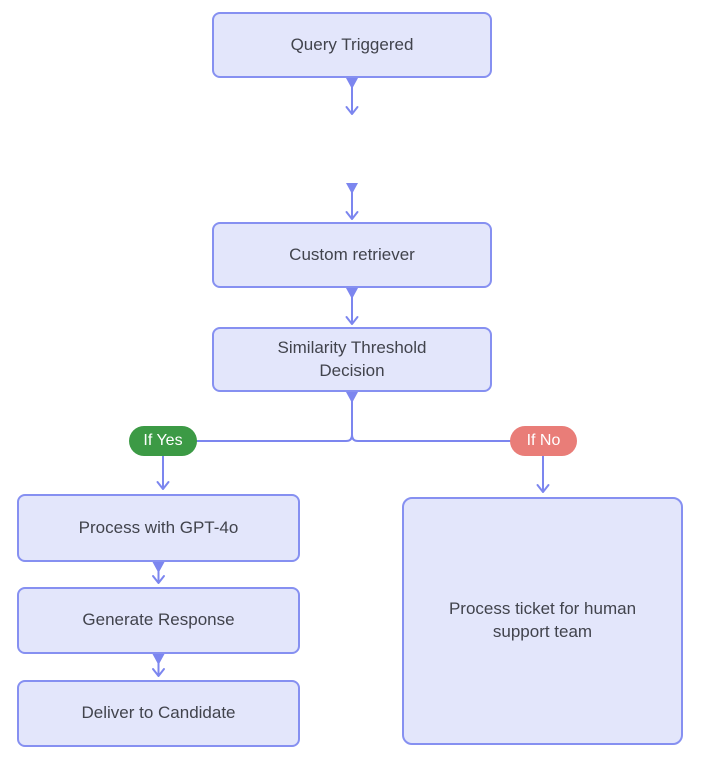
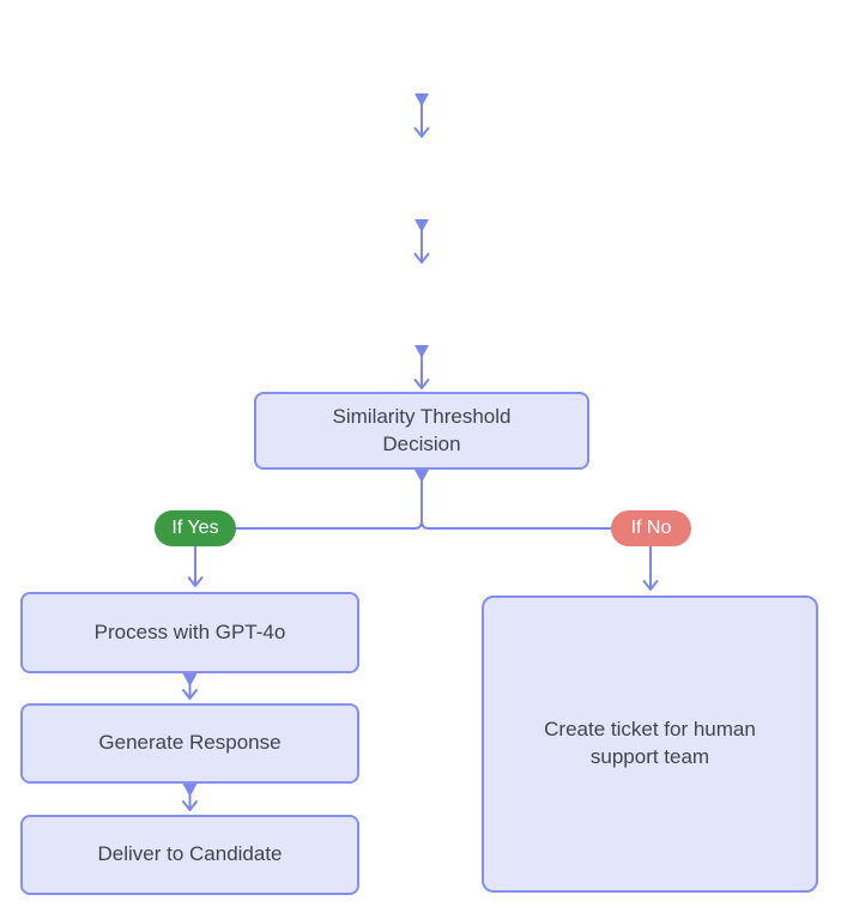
- Query Triggered
- Custom retriever
  Similarity Threshold Decision
  If Yes
  If No
  Process with GPT-4o
  Generate Response
  Deliver to Candidate
- Process ticket for human support team
+ Create ticket for human support team
